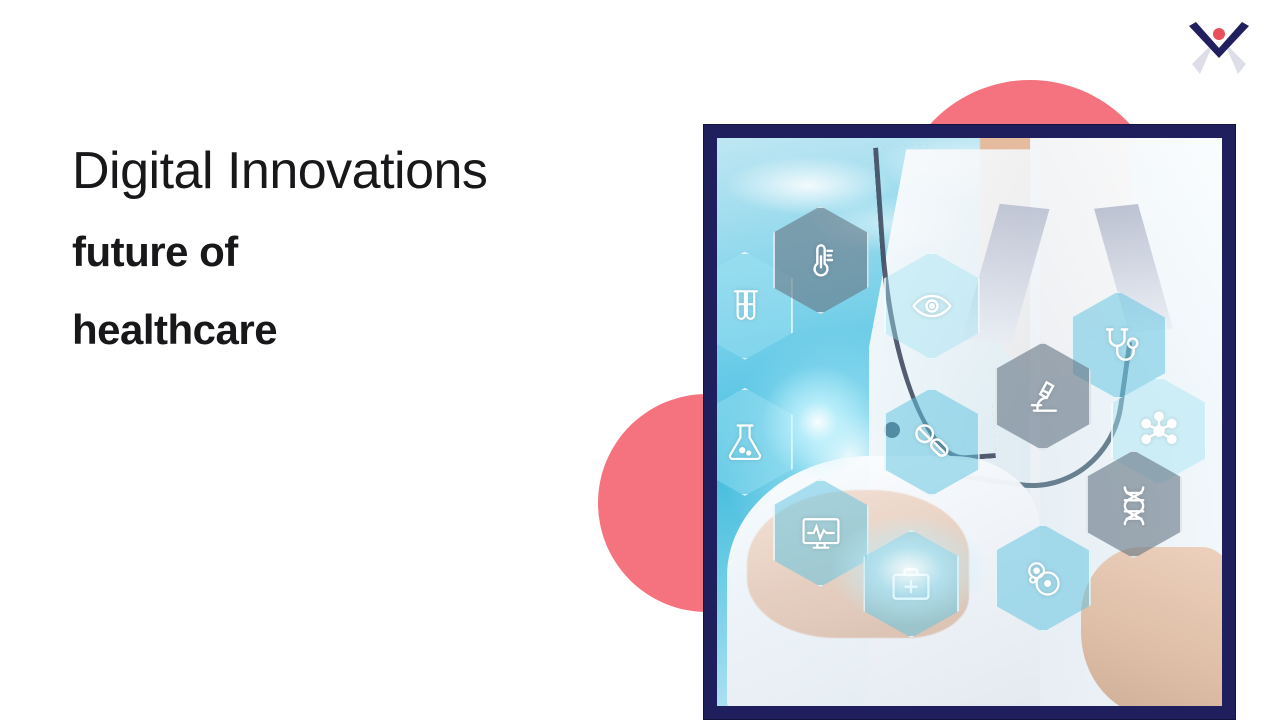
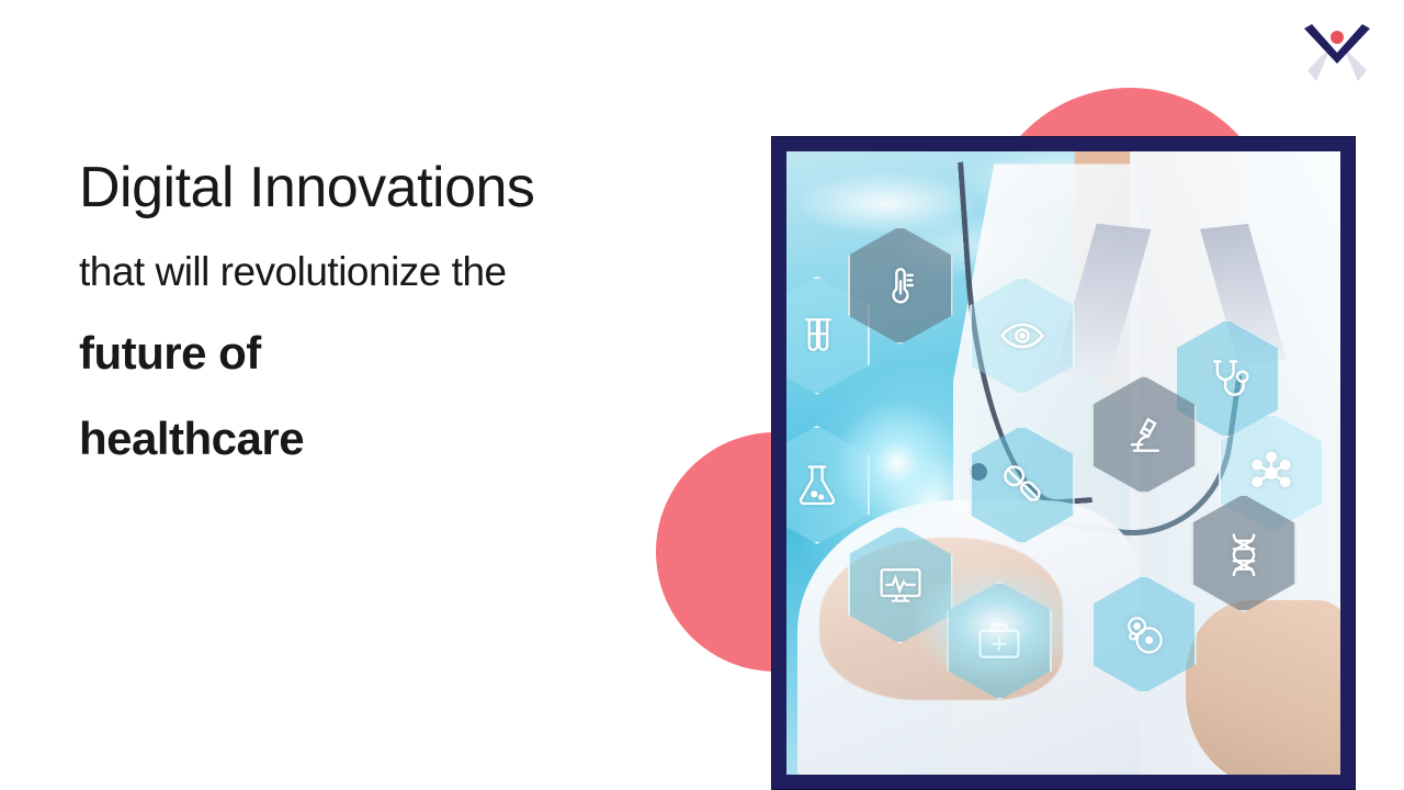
  Digital Innovations
+ that will revolutionize the
  future of
  healthcare
